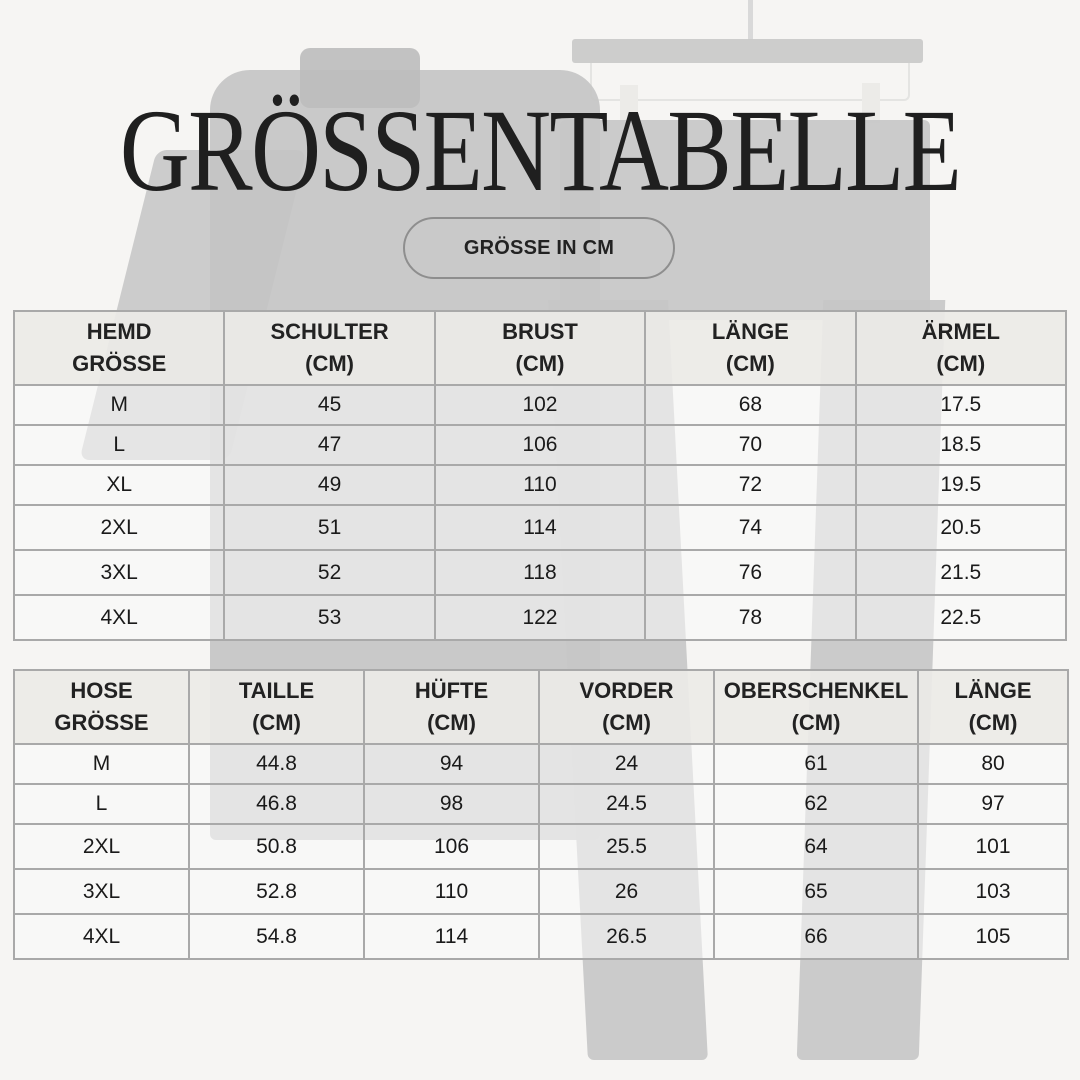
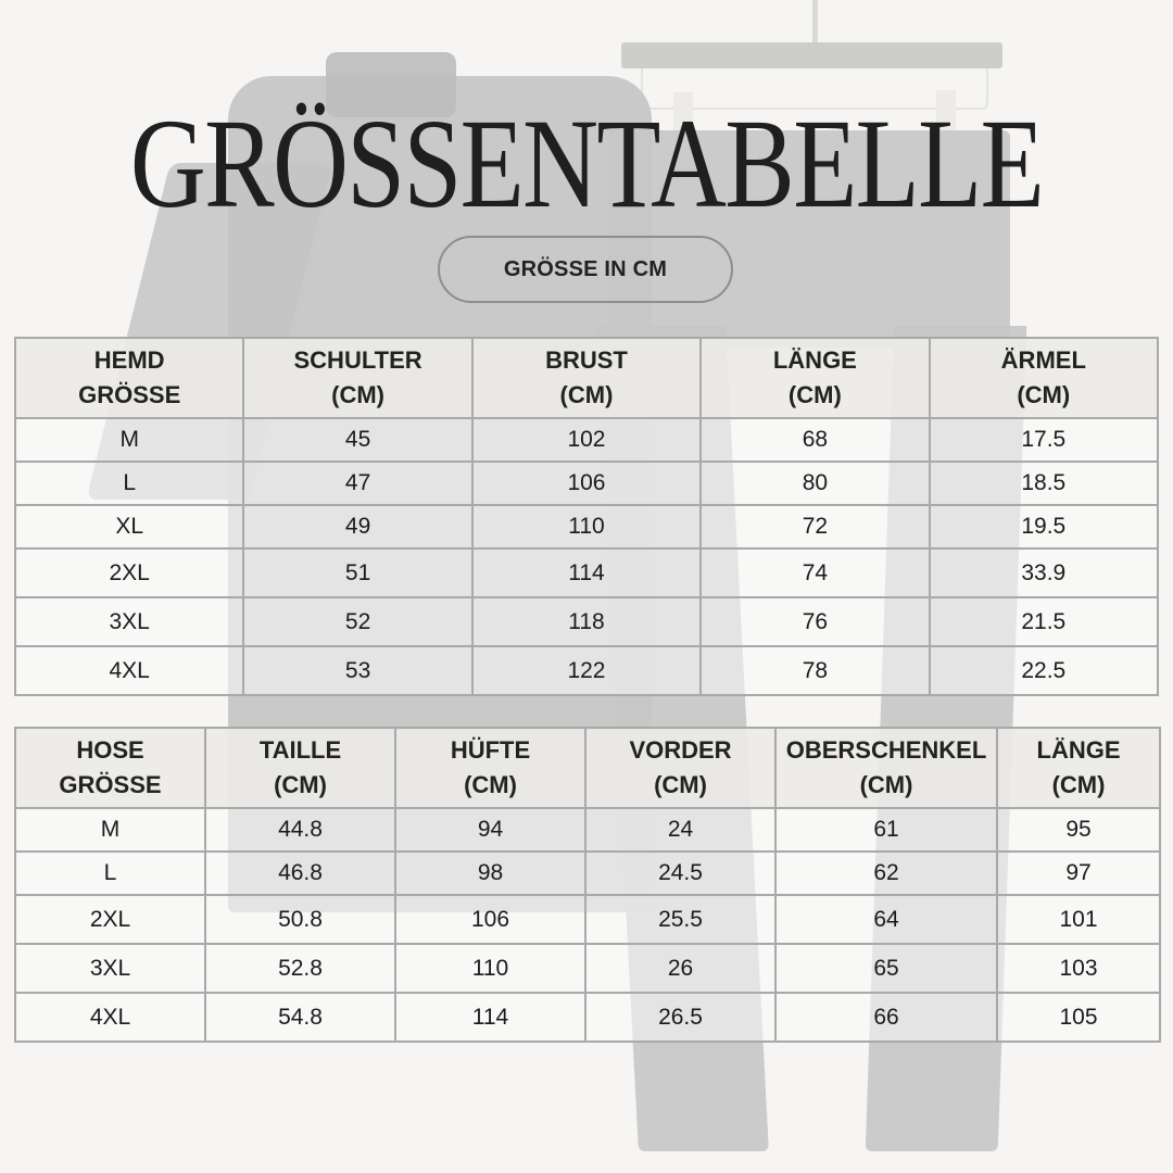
  GRÖSSENTABELLE
  GRÖSSE IN CM
  HEMDGRÖSSE	SCHULTER(CM)	BRUST(CM)	LÄNGE(CM)	ÄRMEL(CM)
  M	45	102	68	17.5
- L	47	106	70	18.5
+ L	47	106	80	18.5
  XL	49	110	72	19.5
- 2XL	51	114	74	20.5
+ 2XL	51	114	74	33.9
  3XL	52	118	76	21.5
  4XL	53	122	78	22.5
  HOSEGRÖSSE	TAILLE(CM)	HÜFTE(CM)	VORDER(CM)	OBERSCHENKEL(CM)	LÄNGE(CM)
- M	44.8	94	24	61	80
+ M	44.8	94	24	61	95
  L	46.8	98	24.5	62	97
  2XL	50.8	106	25.5	64	101
  3XL	52.8	110	26	65	103
  4XL	54.8	114	26.5	66	105
